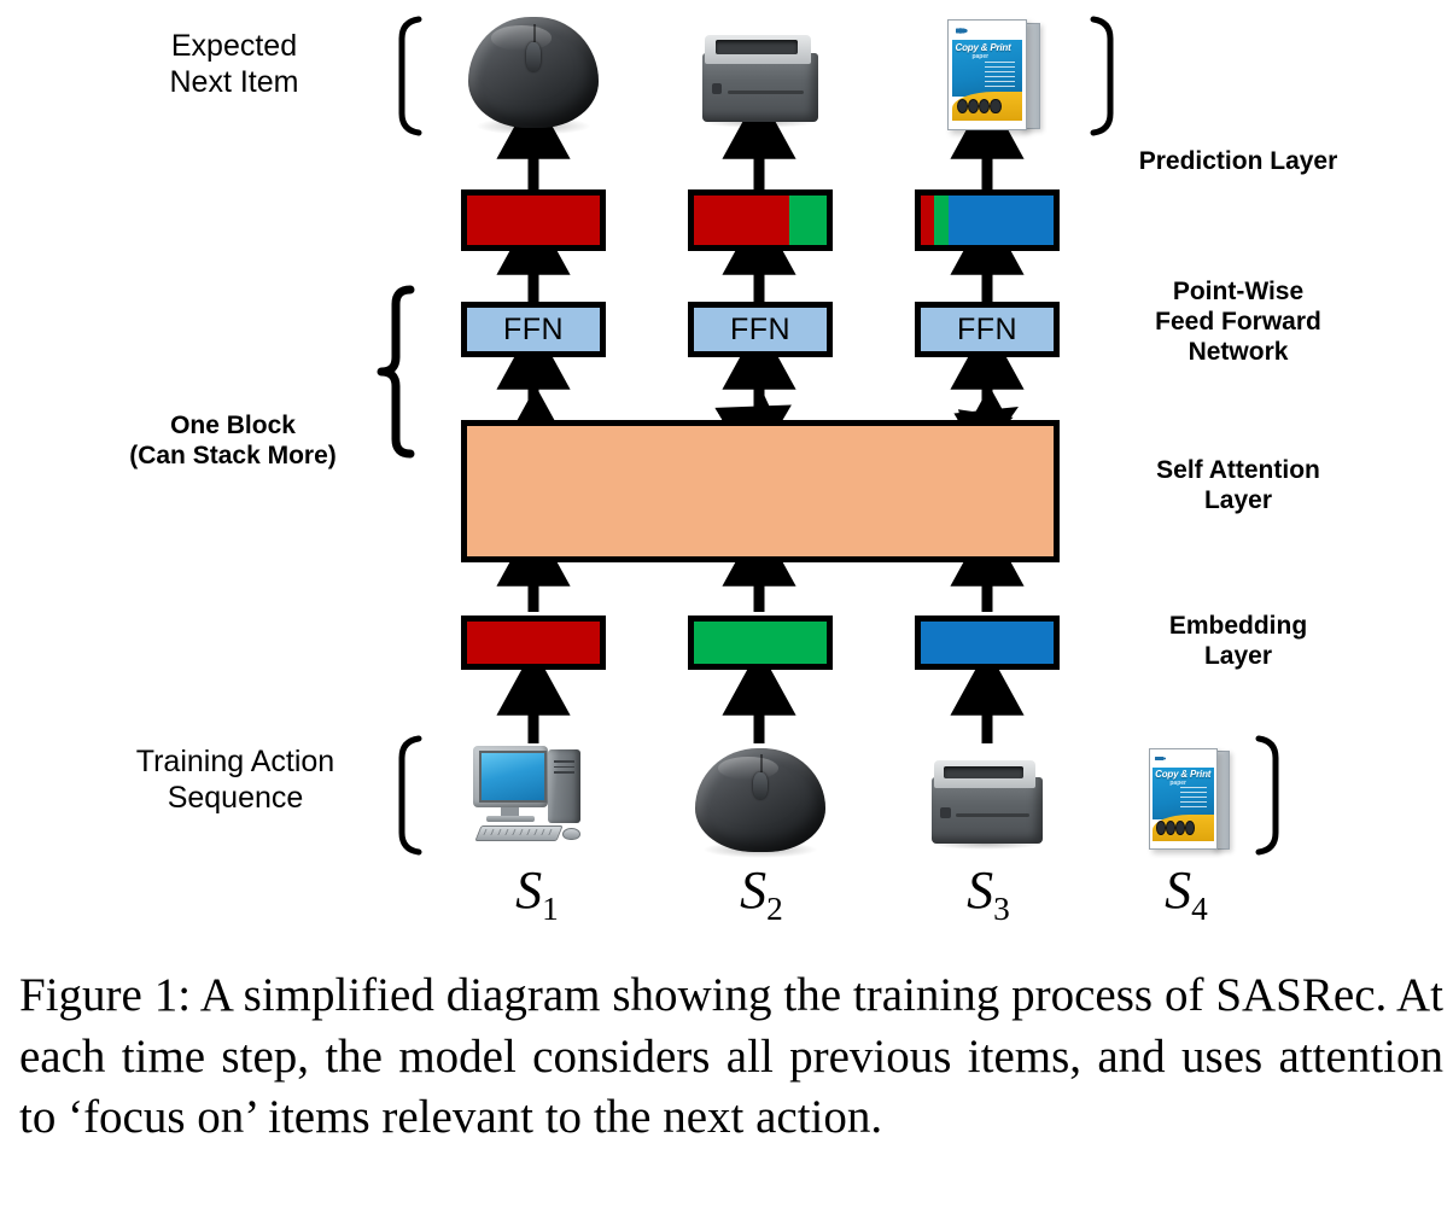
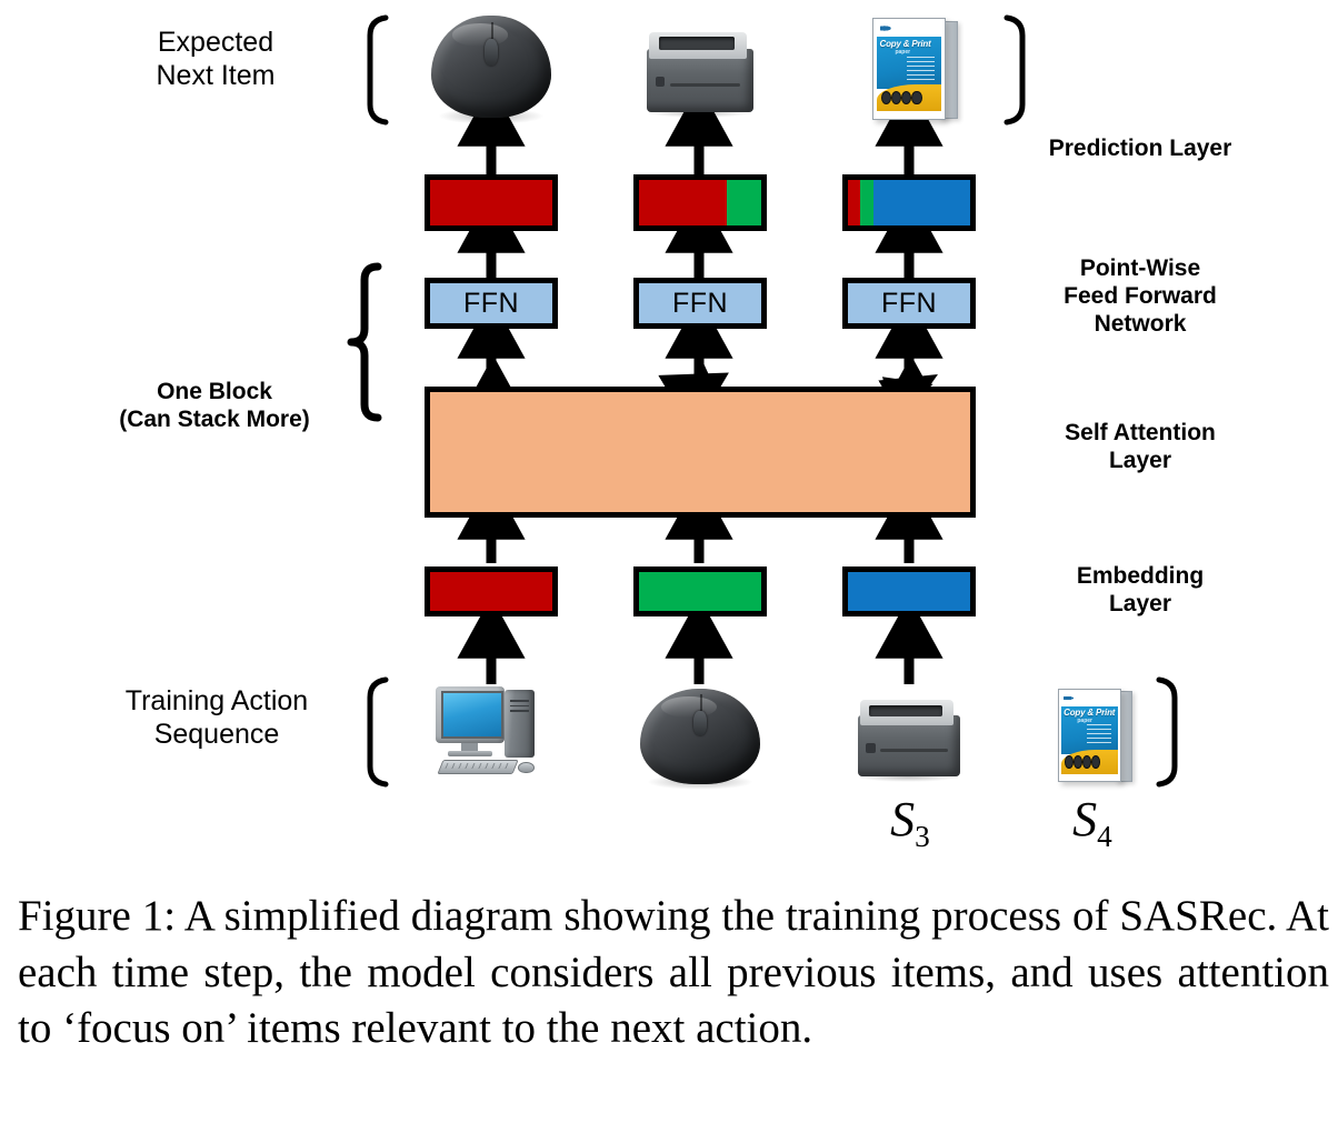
  Expected
  Next Item
  One Block
  (Can Stack More)
  Training Action
  Sequence
  Prediction Layer
  Point-Wise
  Feed Forward
  Network
  Self Attention
  Layer
  Embedding
  Layer
  Copy & Print
  FFN
  FFN
  FFN
  Copy & Print
- S1
- S2
  S3
  S4
  Figure 1: A simplified diagram showing the training process of SASRec. At each time step, the model considers all previous items, and uses attention to ‘focus on’ items relevant to the next action.
